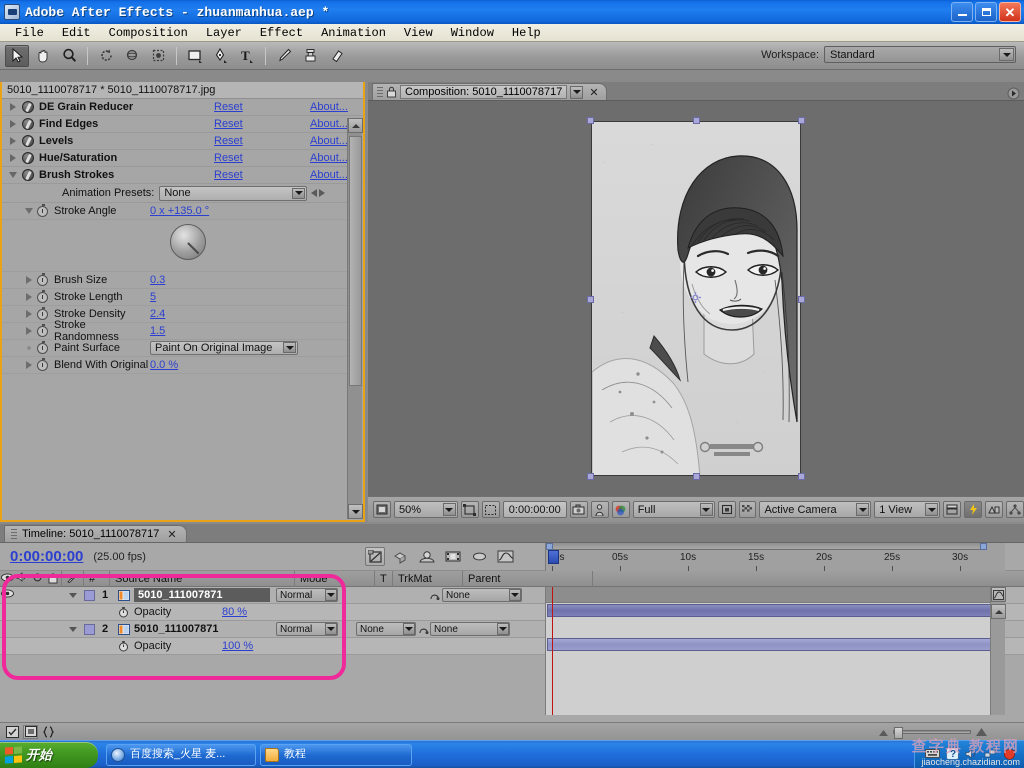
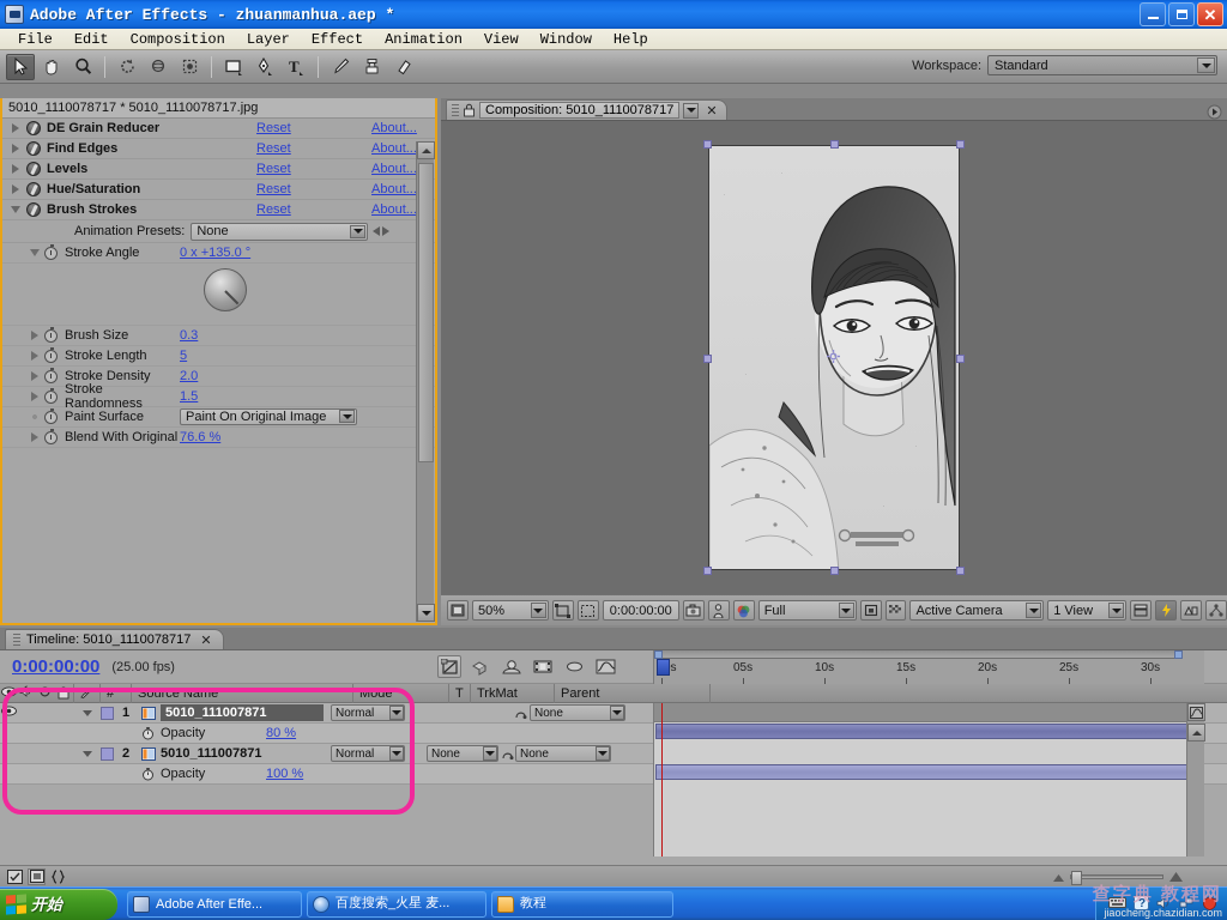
  Adobe After Effects - zhuanmanhua.aep *
  ✕
  File
  Edit
  Composition
  Layer
  Effect
  Animation
  View
  Window
  Help
  T
  Workspace:
  Standard
  5010_1110078717 * 5010_1110078717.jpg
  DE Grain Reducer
  Reset
  About...
  Find Edges
  Reset
  About..
  Levels
  Reset
  About..
  Hue/Saturation
  Reset
  About..
  Brush Strokes
  Reset
  About..
  Animation Presets:
  None
  Stroke Angle
  0 x +135.0 °
  Brush Size
  0.3
  Stroke Length
  5
  Stroke Density
- 2.4
+ 2.0
  Stroke Randomness
  1.5
  Paint Surface
  Paint On Original Image
  Blend With Original
- 0.0 %
+ 76.6 %
  Composition: 5010_1110078717
  ✕
  50%
  0:00:00:00
  Full
  Active Camera
  1 View
  Timeline: 5010_1110078717
  ✕
  0:00:00:00
  (25.00 fps)
  #
  Source Name
  Mode
  T
  TrkMat
  Parent
  1
  5010_111007871
  Normal
  None
  Opacity
  80 %
  2
  5010_111007871
  Normal
  None
  None
  Opacity
  100 %
  05s
  10s
  15s
  20s
  25s
  30s
  开始
+ Adobe After Effe...
  百度搜索_火星 麦...
  教程
  ?
  查字典 教程网
  jiaocheng.chazidian.com
